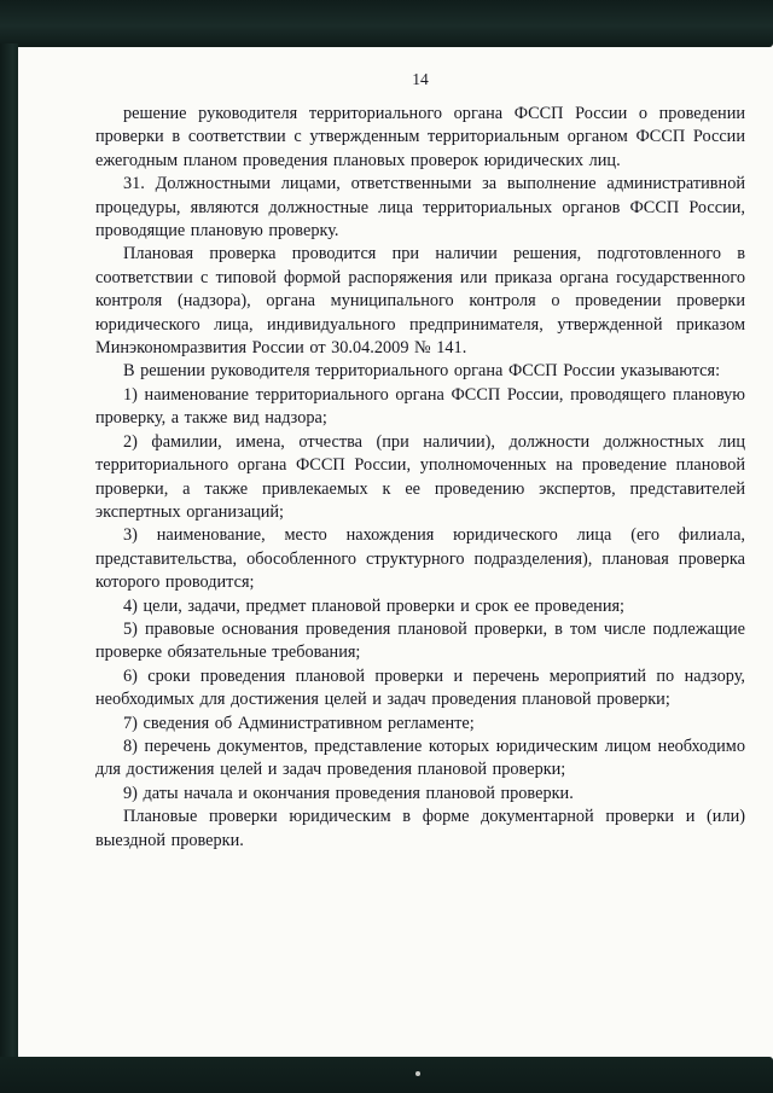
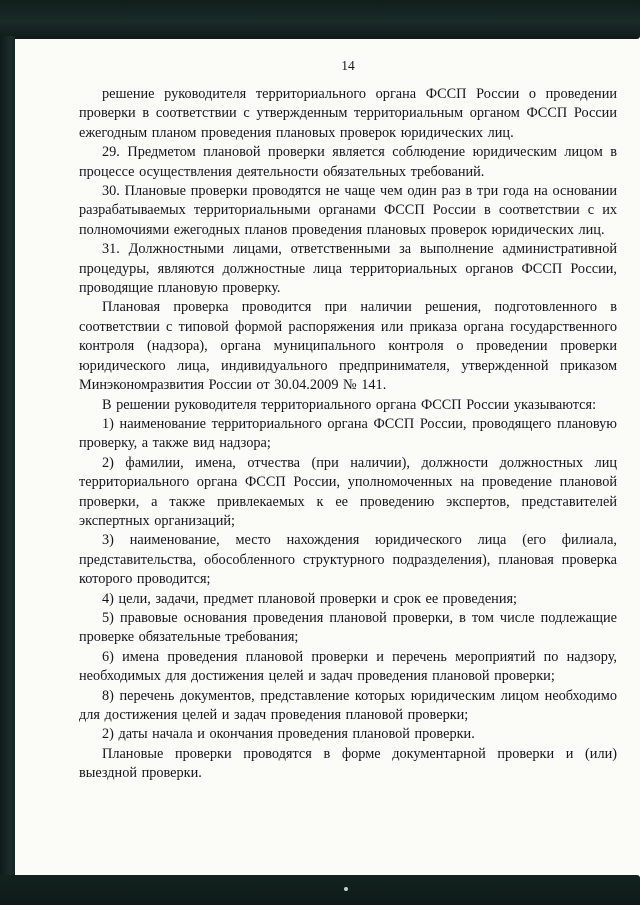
  14
  решение руководителя территориального органа ФССП России о проведении проверки в соответствии с утвержденным территориальным органом ФССП России ежегодным планом проведения плановых проверок юридических лиц.
+ 29. Предметом плановой проверки является соблюдение юридическим лицом в процессе осуществления деятельности обязательных требований.
+ 30. Плановые проверки проводятся не чаще чем один раз в три года на основании разрабатываемых территориальными органами ФССП России в соответствии с их полномочиями ежегодных планов проведения плановых проверок юридических лиц.
  31. Должностными лицами, ответственными за выполнение административной процедуры, являются должностные лица территориальных органов ФССП России, проводящие плановую проверку.
  Плановая проверка проводится при наличии решения, подготовленного в соответствии с типовой формой распоряжения или приказа органа государственного контроля (надзора), органа муниципального контроля о проведении проверки юридического лица, индивидуального предпринимателя, утвержденной приказом Минэкономразвития России от 30.04.2009 № 141.
  В решении руководителя территориального органа ФССП России указываются:
  1) наименование территориального органа ФССП России, проводящего плановую проверку, а также вид надзора;
  2) фамилии, имена, отчества (при наличии), должности должностных лиц территориального органа ФССП России, уполномоченных на проведение плановой проверки, а также привлекаемых к ее проведению экспертов, представителей экспертных организаций;
  3) наименование, место нахождения юридического лица (его филиала, представительства, обособленного структурного подразделения), плановая проверка которого проводится;
  4) цели, задачи, предмет плановой проверки и срок ее проведения;
  5) правовые основания проведения плановой проверки, в том числе подлежащие проверке обязательные требования;
- 6) сроки проведения плановой проверки и перечень мероприятий по надзору, необходимых для достижения целей и задач проведения плановой проверки;
+ 6) имена проведения плановой проверки и перечень мероприятий по надзору, необходимых для достижения целей и задач проведения плановой проверки;
- 7) сведения об Административном регламенте;
  8) перечень документов, представление которых юридическим лицом необходимо для достижения целей и задач проведения плановой проверки;
- 9) даты начала и окончания проведения плановой проверки.
+ 2) даты начала и окончания проведения плановой проверки.
- Плановые проверки юридическим в форме документарной проверки и (или) выездной проверки.
+ Плановые проверки проводятся в форме документарной проверки и (или) выездной проверки.
